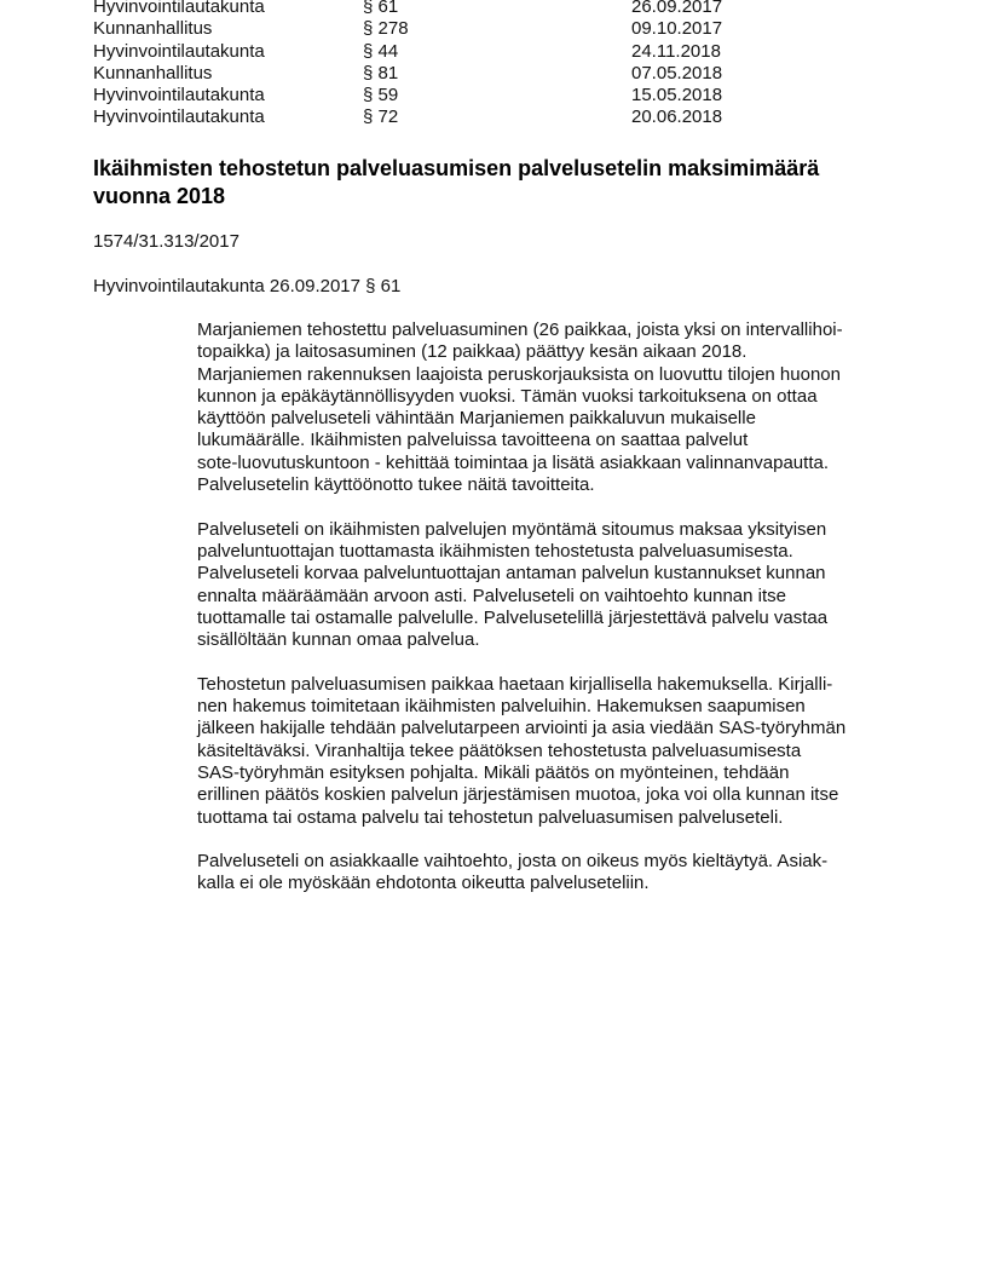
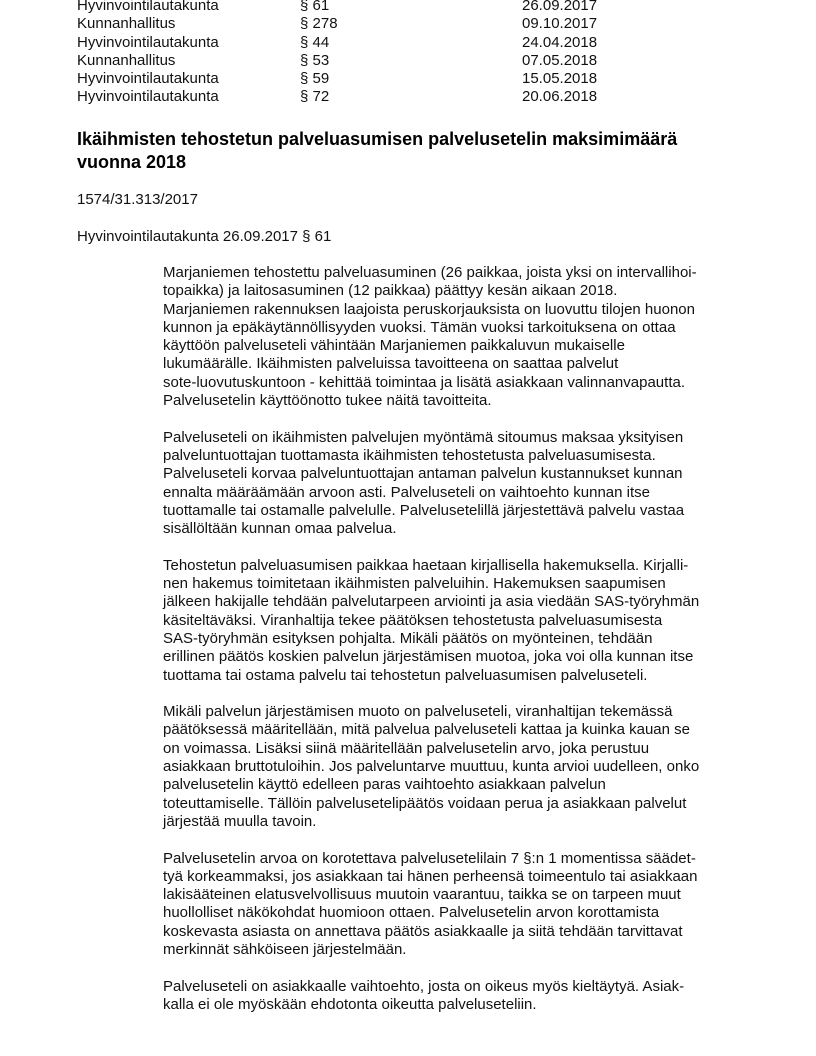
  Hyvinvointilautakunta
  § 61
  26.09.2017
  Kunnanhallitus
  § 278
  09.10.2017
  Hyvinvointilautakunta
  § 44
- 24.11.2018
+ 24.04.2018
  Kunnanhallitus
- § 81
+ § 53
  07.05.2018
  Hyvinvointilautakunta
  § 59
  15.05.2018
  Hyvinvointilautakunta
  § 72
  20.06.2018
  Ikäihmisten tehostetun palveluasumisen palvelusetelin maksimimäärä vuonna 2018
  1574/31.313/2017
  Hyvinvointilautakunta 26.09.2017 § 61
  Marjaniemen tehostettu palveluasuminen (26 paikkaa, joista yksi on intervallihoi-
  topaikka) ja laitosasuminen (12 paikkaa) päättyy kesän aikaan 2018.
  Marjaniemen rakennuksen laajoista peruskorjauksista on luovuttu tilojen huonon
  kunnon ja epäkäytännöllisyyden vuoksi. Tämän vuoksi tarkoituksena on ottaa
  käyttöön palveluseteli vähintään Marjaniemen paikkaluvun mukaiselle
  lukumäärälle. Ikäihmisten palveluissa tavoitteena on saattaa palvelut
  sote-luovutuskuntoon - kehittää toimintaa ja lisätä asiakkaan valinnanvapautta.
  Palvelusetelin käyttöönotto tukee näitä tavoitteita.
  Palveluseteli on ikäihmisten palvelujen myöntämä sitoumus maksaa yksityisen
  palveluntuottajan tuottamasta ikäihmisten tehostetusta palveluasumisesta.
  Palveluseteli korvaa palveluntuottajan antaman palvelun kustannukset kunnan
  ennalta määräämään arvoon asti. Palveluseteli on vaihtoehto kunnan itse
  tuottamalle tai ostamalle palvelulle. Palvelusetelillä järjestettävä palvelu vastaa
  sisällöltään kunnan omaa palvelua.
  Tehostetun palveluasumisen paikkaa haetaan kirjallisella hakemuksella. Kirjalli-
  nen hakemus toimitetaan ikäihmisten palveluihin. Hakemuksen saapumisen
  jälkeen hakijalle tehdään palvelutarpeen arviointi ja asia viedään SAS-työryhmän
  käsiteltäväksi. Viranhaltija tekee päätöksen tehostetusta palveluasumisesta
  SAS-työryhmän esityksen pohjalta. Mikäli päätös on myönteinen, tehdään
  erillinen päätös koskien palvelun järjestämisen muotoa, joka voi olla kunnan itse
  tuottama tai ostama palvelu tai tehostetun palveluasumisen palveluseteli.
+ Mikäli palvelun järjestämisen muoto on palveluseteli, viranhaltijan tekemässä
+ päätöksessä määritellään, mitä palvelua palveluseteli kattaa ja kuinka kauan se
+ on voimassa. Lisäksi siinä määritellään palvelusetelin arvo, joka perustuu
+ asiakkaan bruttotuloihin. Jos palveluntarve muuttuu, kunta arvioi uudelleen, onko
+ palvelusetelin käyttö edelleen paras vaihtoehto asiakkaan palvelun
+ toteuttamiselle. Tällöin palvelusetelipäätös voidaan perua ja asiakkaan palvelut
+ järjestää muulla tavoin.
+ Palvelusetelin arvoa on korotettava palvelusetelilain 7 §:n 1 momentissa säädet-
+ tyä korkeammaksi, jos asiakkaan tai hänen perheensä toimeentulo tai asiakkaan
+ lakisääteinen elatusvelvollisuus muutoin vaarantuu, taikka se on tarpeen muut
+ huollolliset näkökohdat huomioon ottaen. Palvelusetelin arvon korottamista
+ koskevasta asiasta on annettava päätös asiakkaalle ja siitä tehdään tarvittavat
+ merkinnät sähköiseen järjestelmään.
  Palveluseteli on asiakkaalle vaihtoehto, josta on oikeus myös kieltäytyä. Asiak-
  kalla ei ole myöskään ehdotonta oikeutta palveluseteliin.
